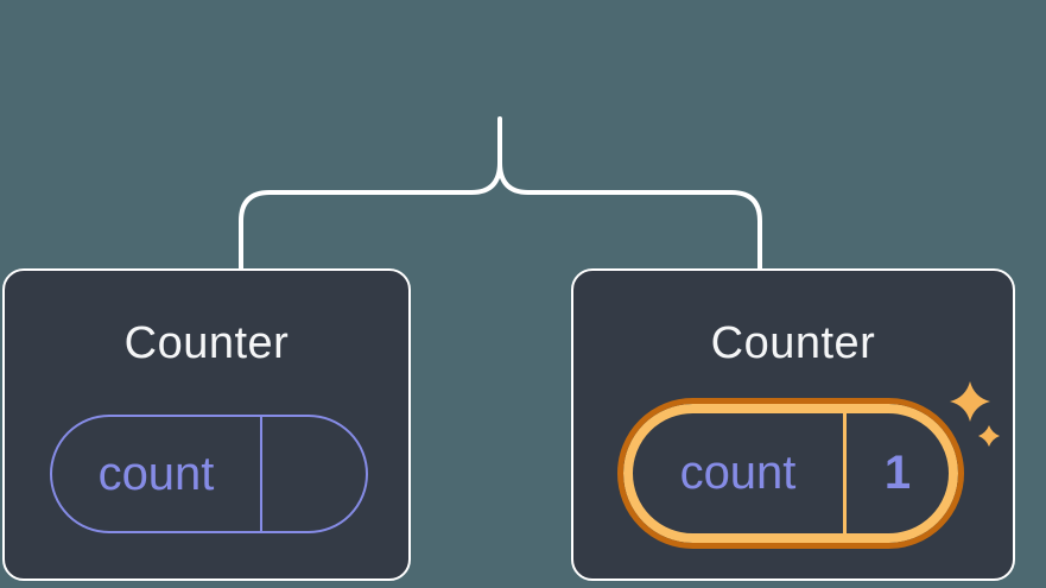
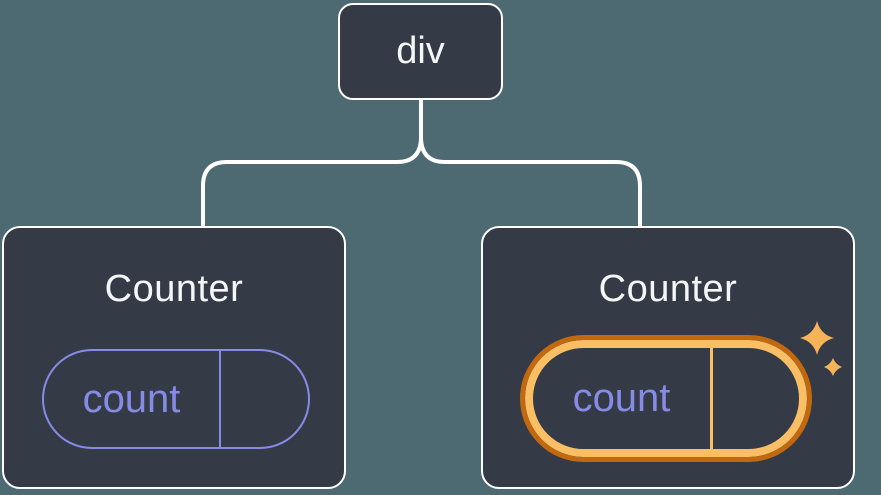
+ div
  Counter
  count
  Counter
  count
- 1
